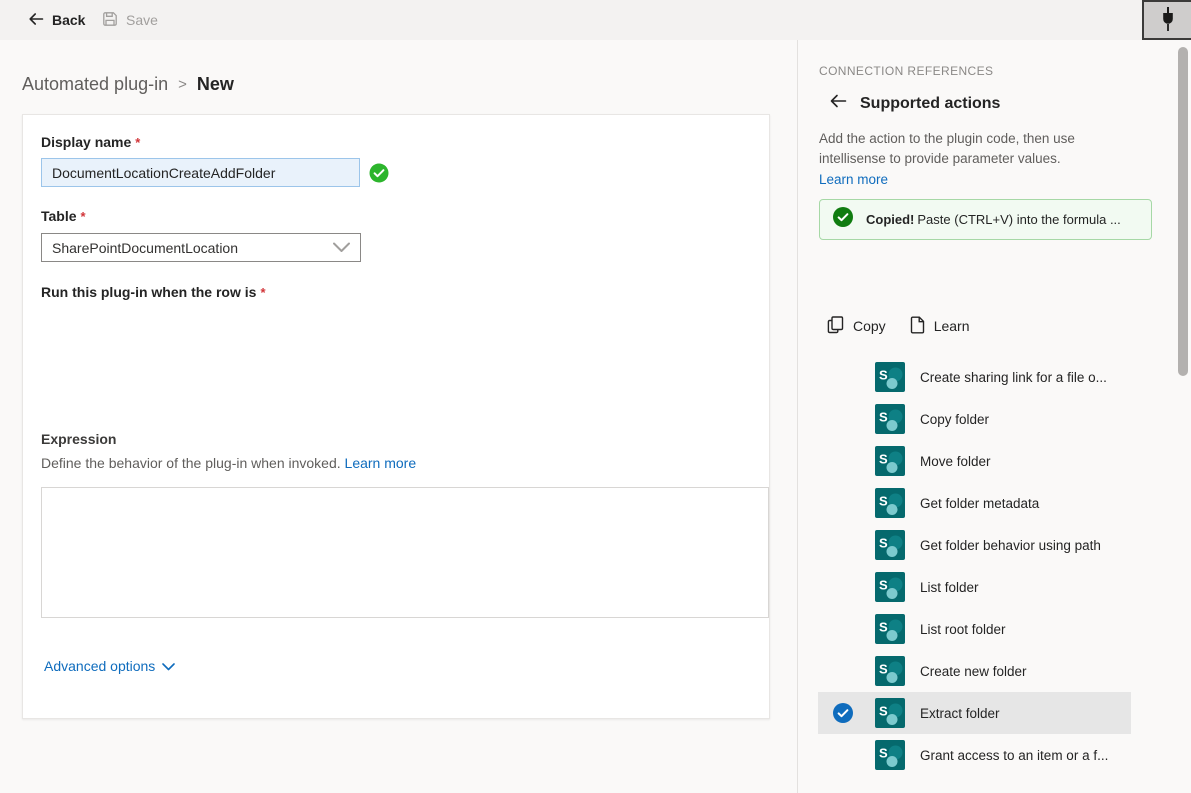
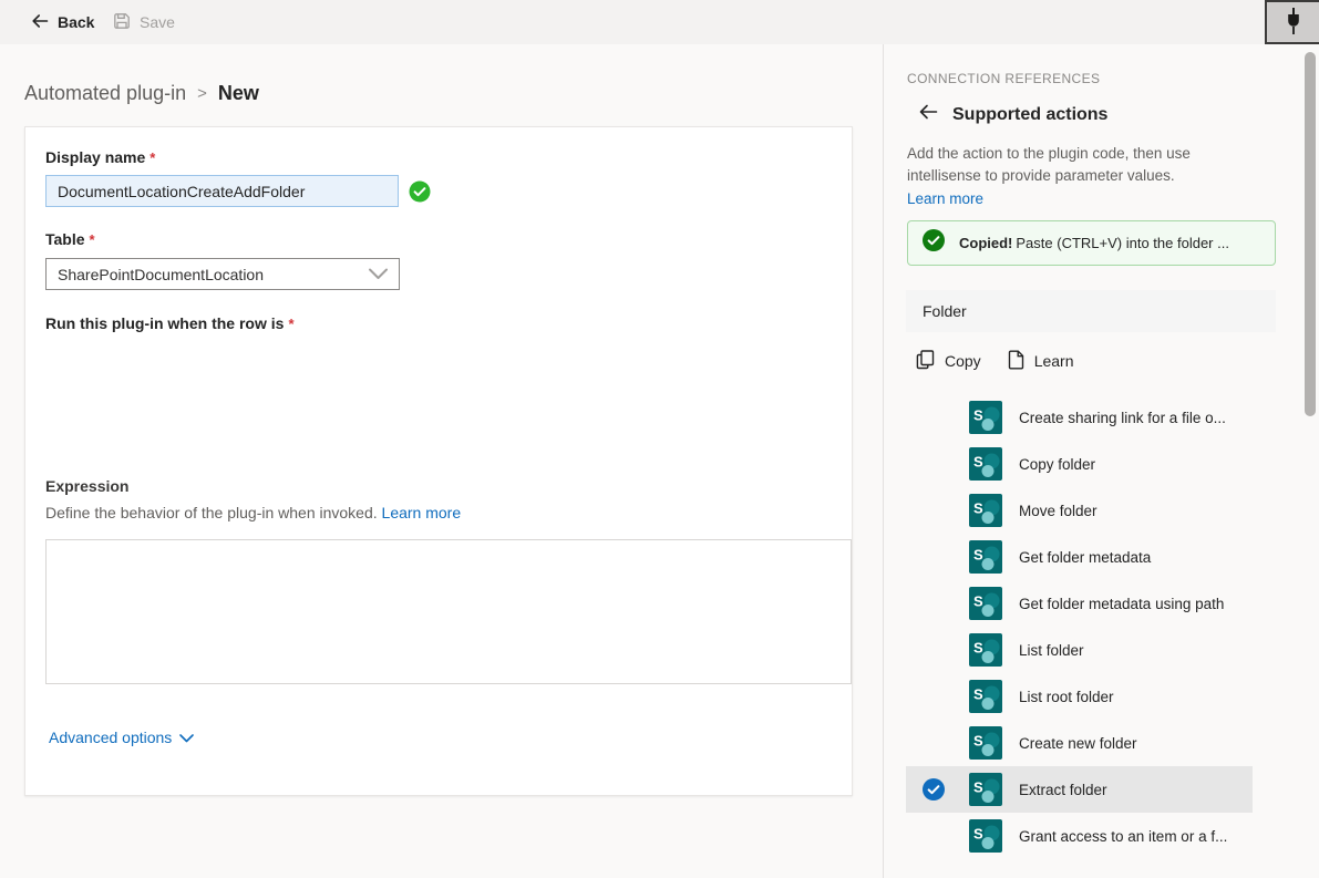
  Back
  Save
  Automated plug-in
  >
  New
  Display name *
  DocumentLocationCreateAddFolder
  Table *
  SharePointDocumentLocation
  Run this plug-in when the row is *
  Expression
  Define the behavior of the plug-in when invoked. Learn more
  Advanced options
  CONNECTION REFERENCES
  Supported actions
  Add the action to the plugin code, then use intellisense to provide parameter values.
  Learn more
- Copied! Paste (CTRL+V) into the formula ...
+ Copied! Paste (CTRL+V) into the folder ...
+ Folder
  Copy
  Learn
  S
  Create sharing link for a file o...
  S
  Copy folder
  S
  Move folder
  S
  Get folder metadata
  S
- Get folder behavior using path
+ Get folder metadata using path
  S
  List folder
  S
  List root folder
  S
  Create new folder
  S
  Extract folder
  S
  Grant access to an item or a f...
